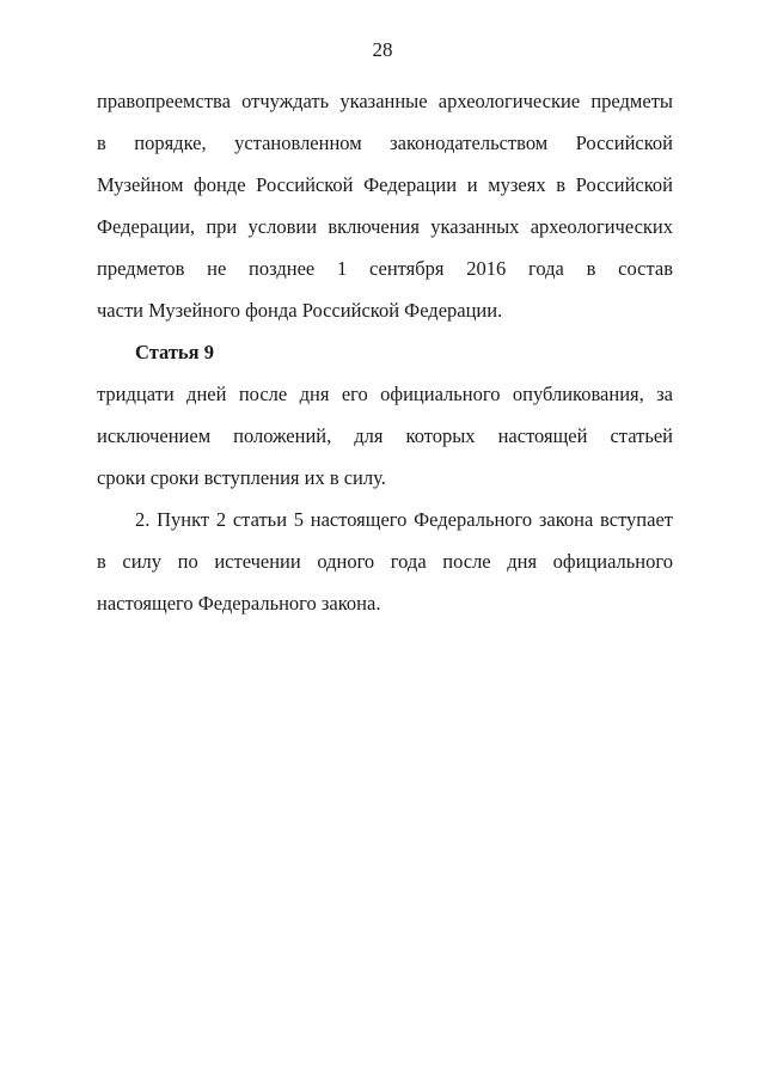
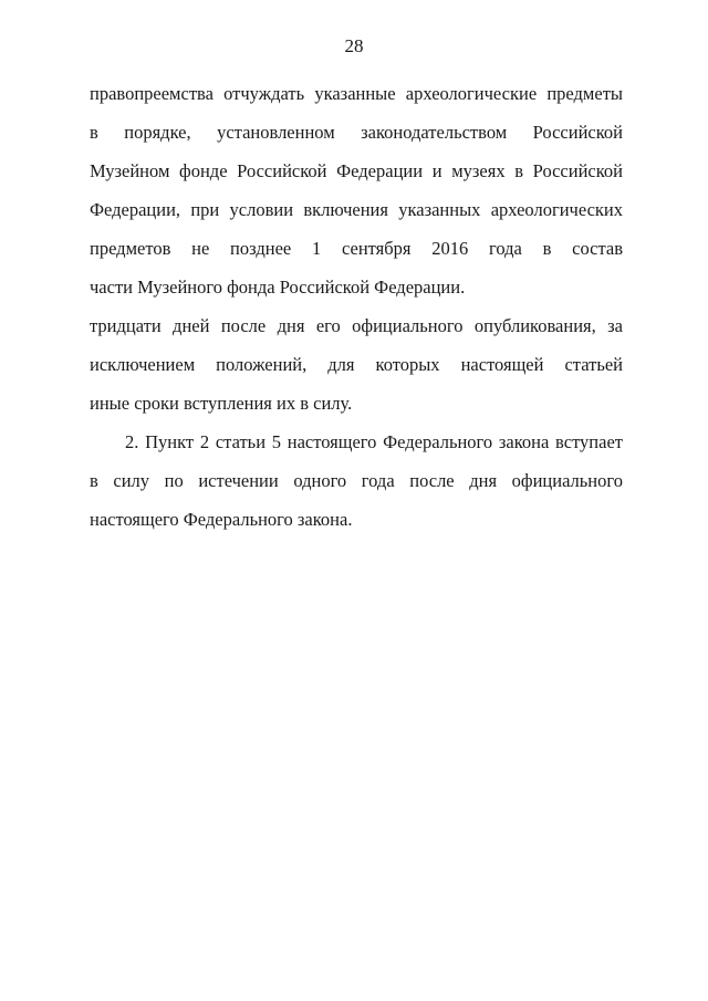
  28
  правопреемства отчуждать указанные археологические предметы
  в порядке, установленном законодательством Российской
  Музейном фонде Российской Федерации и музеях в Российской
  Федерации, при условии включения указанных археологических
  предметов не позднее 1 сентября 2016 года в состав
  части Музейного фонда Российской Федерации.
- Статья 9
  тридцати дней после дня его официального опубликования, за
  исключением положений, для которых настоящей статьей
- сроки сроки вступления их в силу.
+ иные сроки вступления их в силу.
  2. Пункт 2 статьи 5 настоящего Федерального закона вступает
  в силу по истечении одного года после дня официального
  настоящего Федерального закона.
